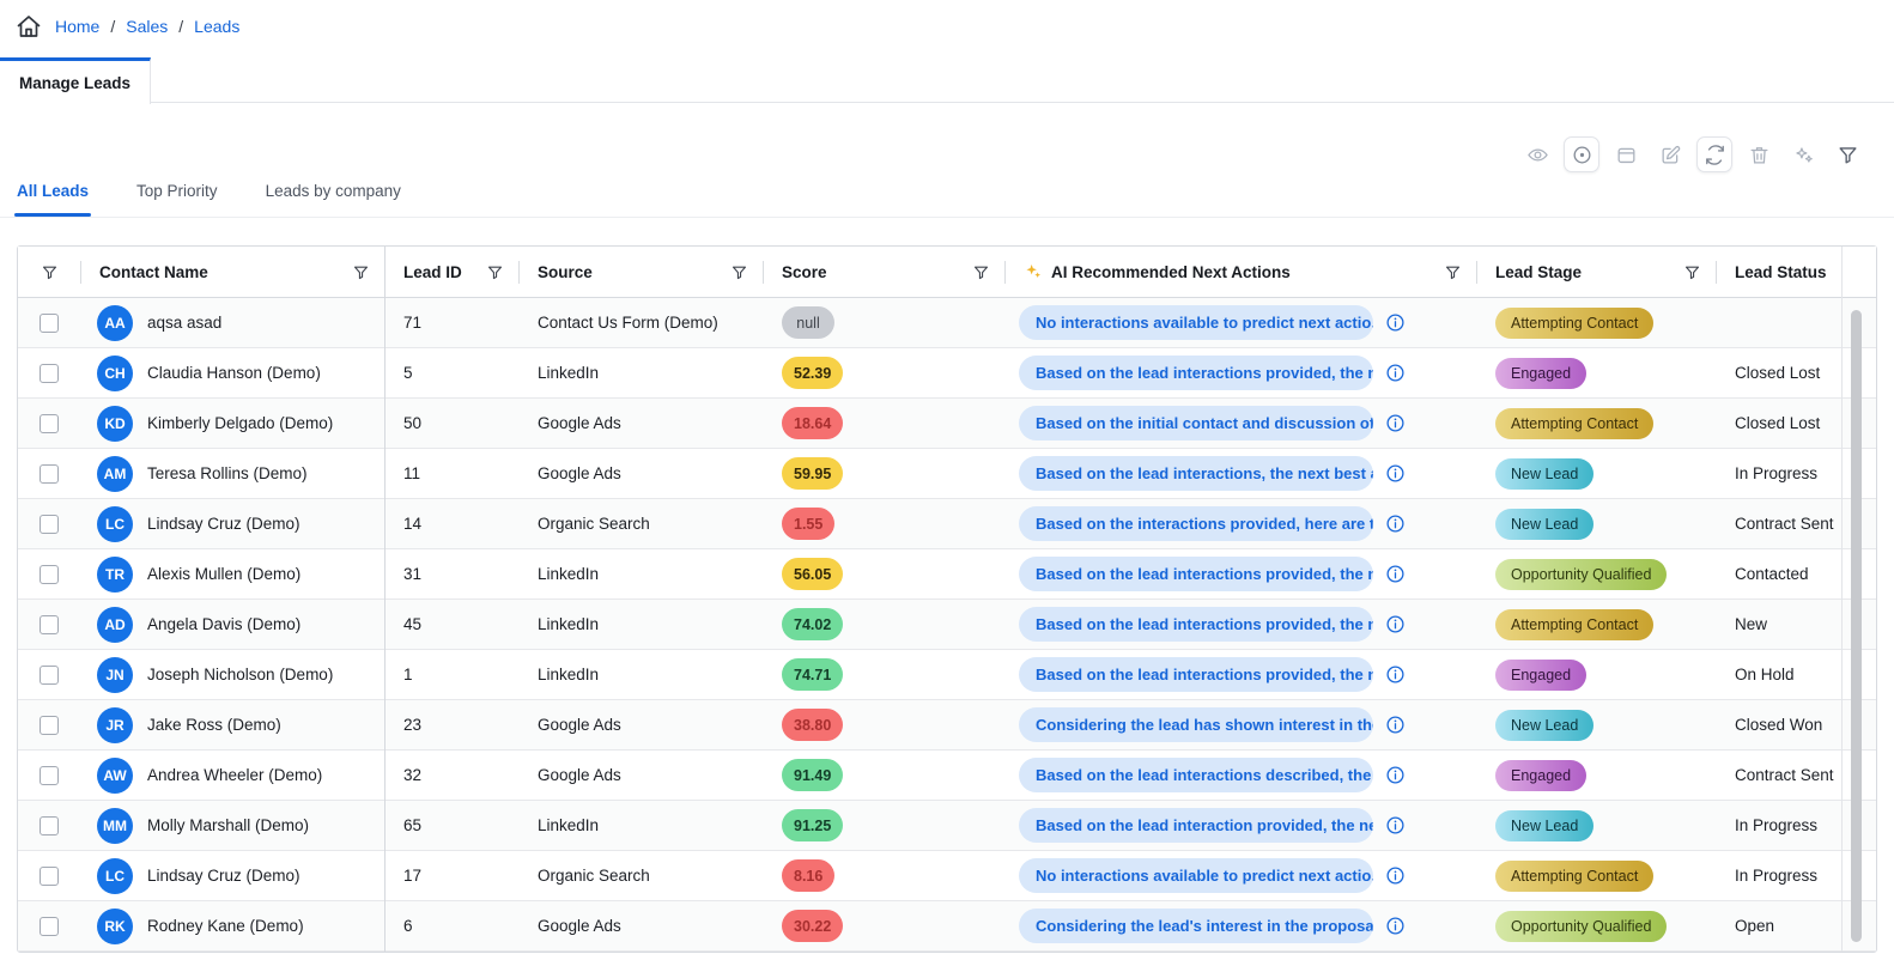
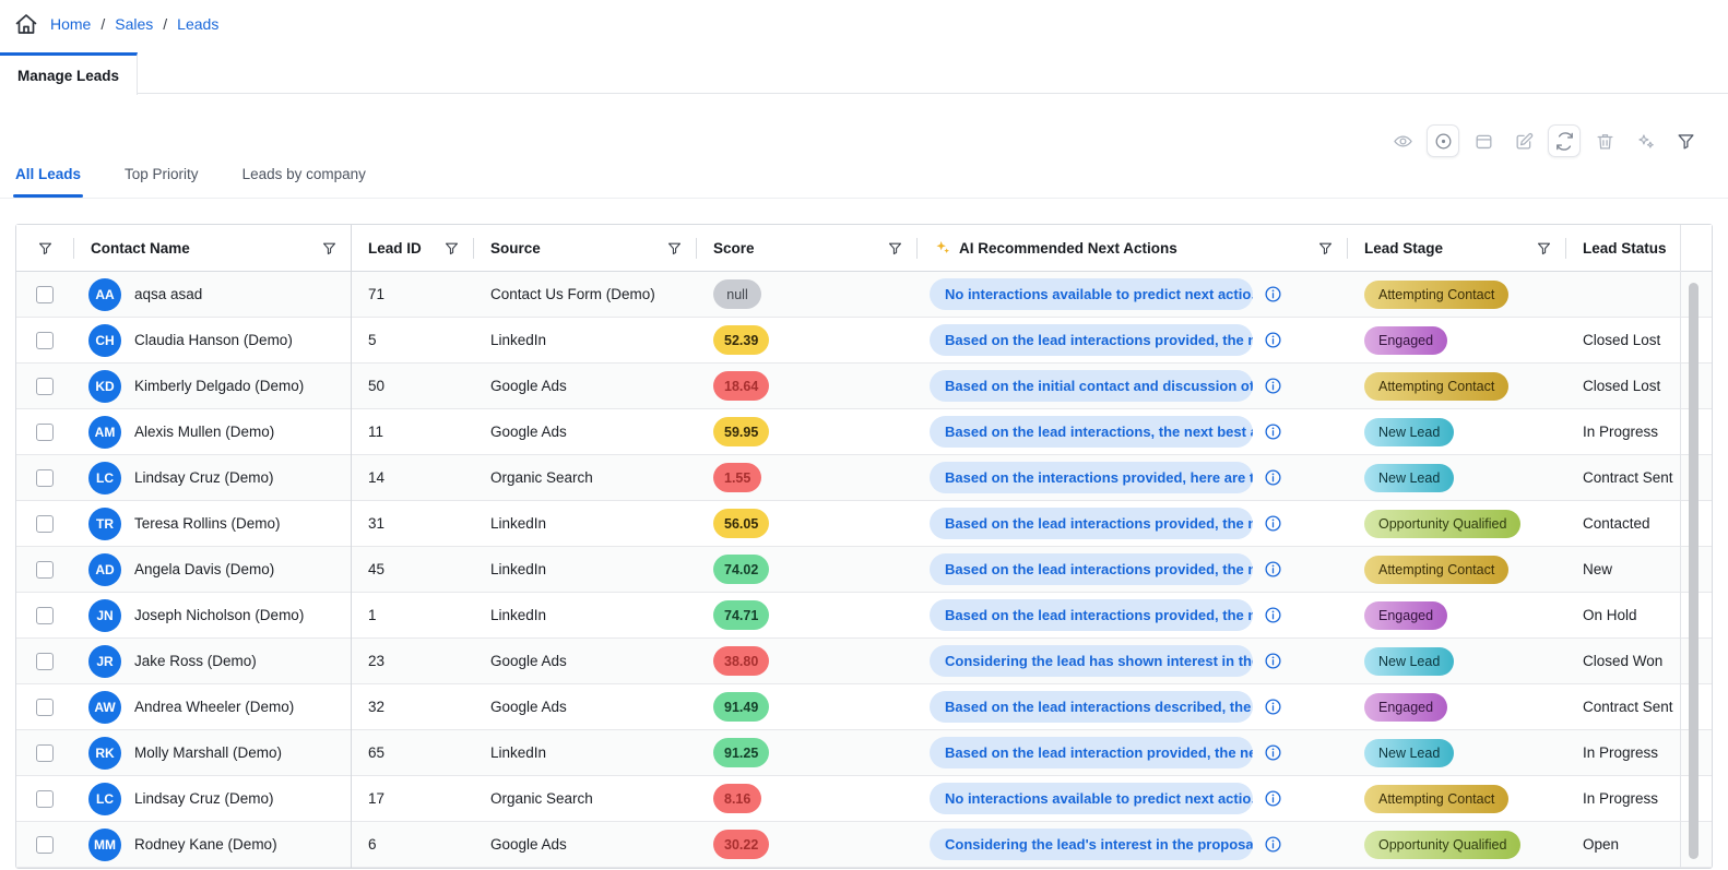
  Home
  /
  Sales
  /
  Leads
  Manage Leads
  All Leads
  Top Priority
  Leads by company
  Contact Name
  Lead ID
  Source
  Score
  AI Recommended Next Actions
  Lead Stage
  Lead Status
  AA
  aqsa asad
  71
  Contact Us Form (Demo)
  null
  No interactions available to predict next actio
  Attempting Contact
  CH
  Claudia Hanson (Demo)
  5
  LinkedIn
  52.39
  Based on the lead interactions provided, the n
  Engaged
  Closed Lost
  KD
  Kimberly Delgado (Demo)
  50
  Google Ads
  18.64
  Based on the initial contact and discussion of
  Attempting Contact
  Closed Lost
  AM
- Teresa Rollins (Demo)
+ Alexis Mullen (Demo)
  11
  Google Ads
  59.95
  Based on the lead interactions, the next best
  New Lead
  In Progress
  LC
  Lindsay Cruz (Demo)
  14
  Organic Search
  1.55
  Based on the interactions provided, here are t
  New Lead
  Contract Sent
  TR
- Alexis Mullen (Demo)
+ Teresa Rollins (Demo)
  31
  LinkedIn
  56.05
  Based on the lead interactions provided, the n
  Opportunity Qualified
  Contacted
  AD
  Angela Davis (Demo)
  45
  LinkedIn
  74.02
  Based on the lead interactions provided, the n
  Attempting Contact
  New
  JN
  Joseph Nicholson (Demo)
  1
  LinkedIn
  74.71
  Based on the lead interactions provided, the n
  Engaged
  On Hold
  JR
  Jake Ross (Demo)
  23
  Google Ads
  38.80
  Considering the lead has shown interest in th
  New Lead
  Closed Won
  AW
  Andrea Wheeler (Demo)
  32
  Google Ads
  91.49
  Based on the lead interactions described, the
  Engaged
  Contract Sent
- MM
+ RK
  Molly Marshall (Demo)
  65
  LinkedIn
  91.25
  Based on the lead interaction provided, the ne
  New Lead
  In Progress
  LC
  Lindsay Cruz (Demo)
  17
  Organic Search
  8.16
  No interactions available to predict next actio
  Attempting Contact
  In Progress
- RK
+ MM
  Rodney Kane (Demo)
  6
  Google Ads
  30.22
  Considering the lead's interest in the proposa
  Opportunity Qualified
  Open
